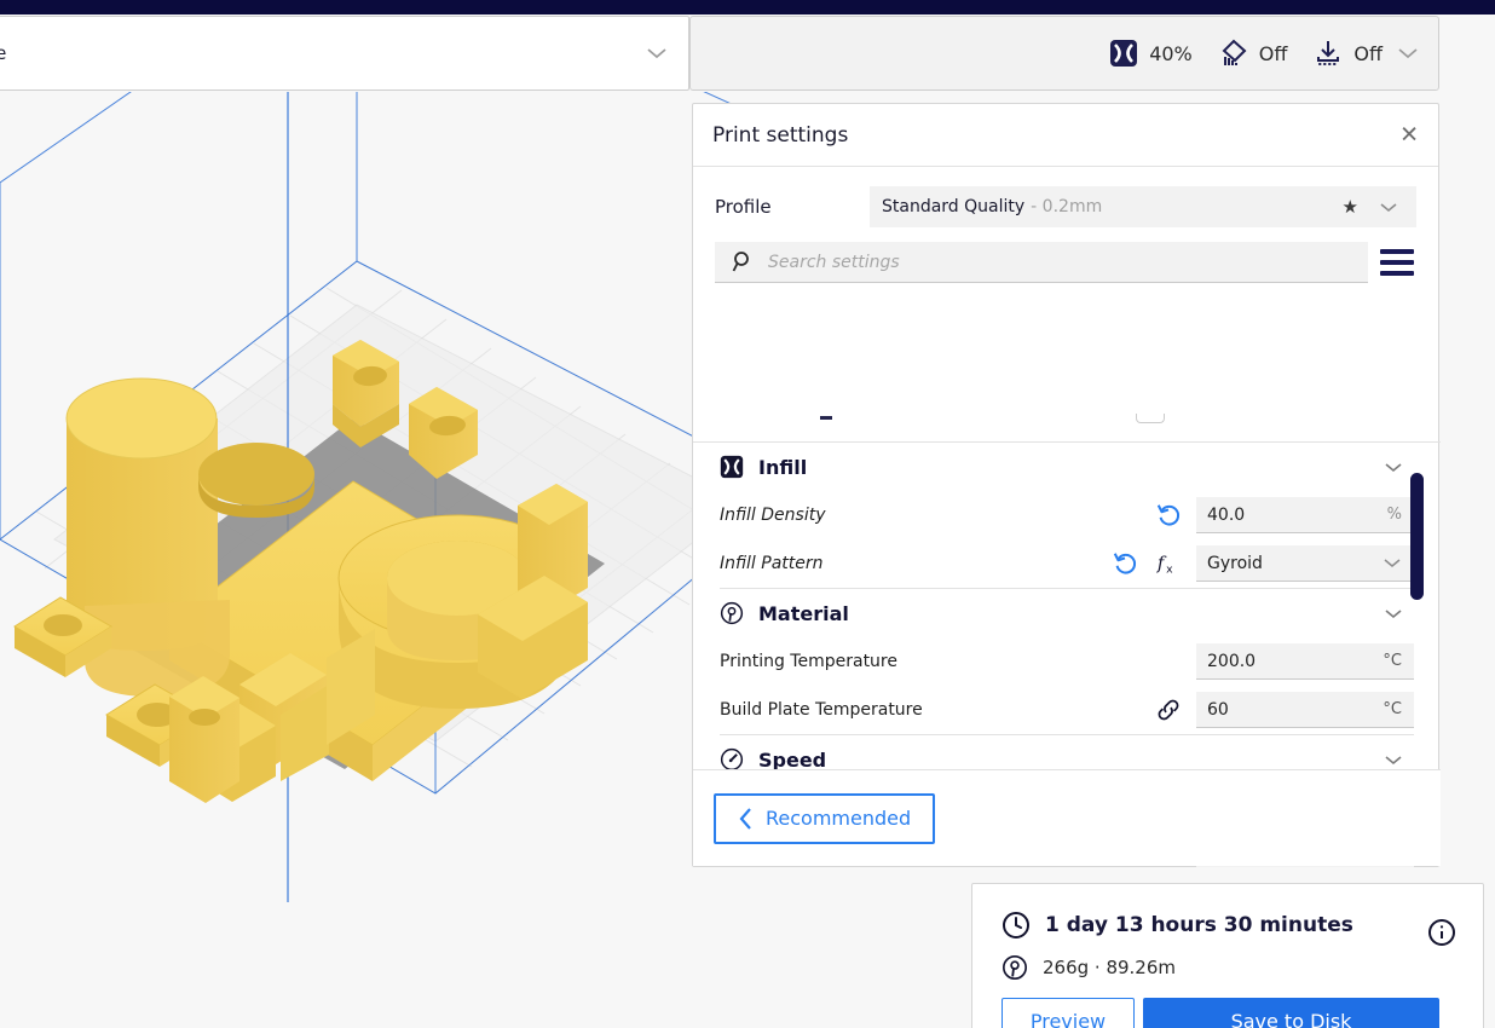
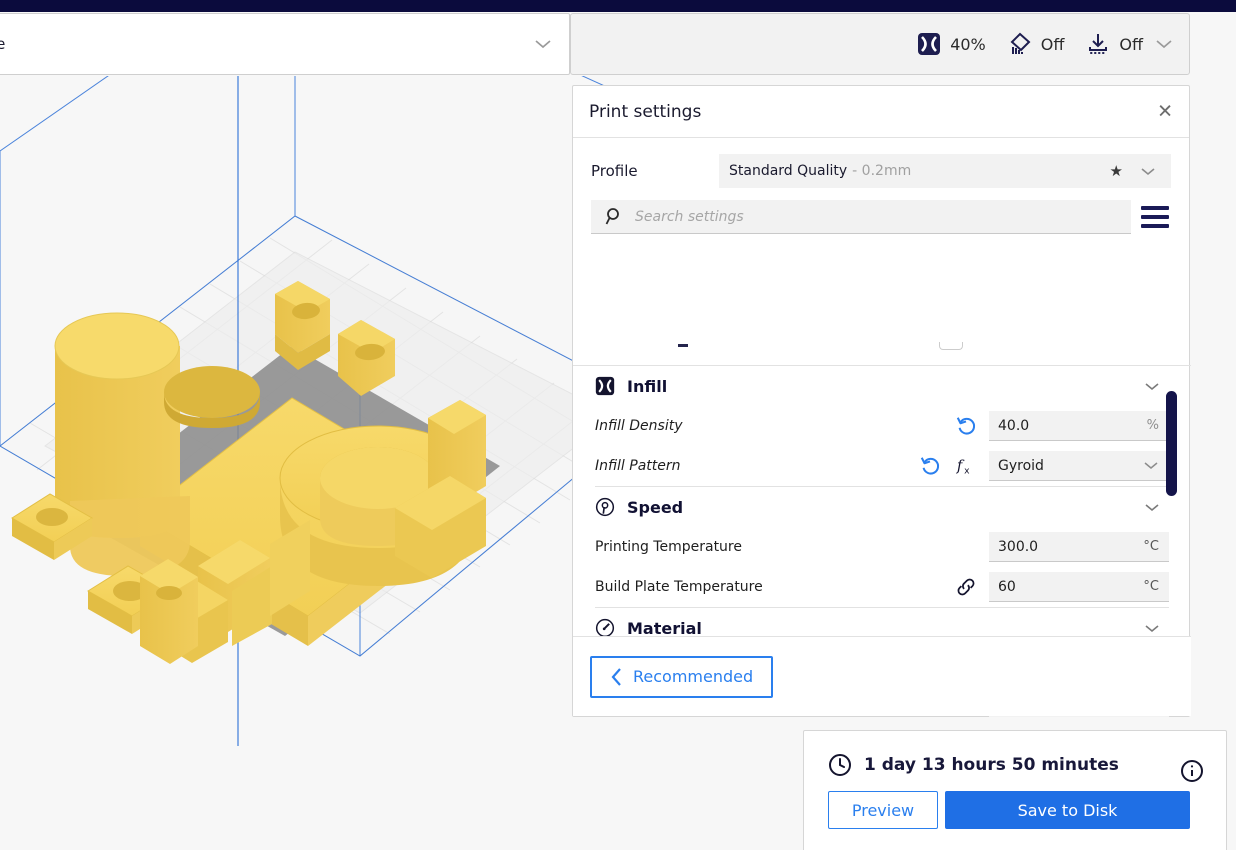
  40%
  Off
  Off
  Print settings
  ✕
  Profile
  Standard Quality
  - 0.2mm
  ★
  Search settings
  Infill
  Infill Density
  40.0
  %
  Infill Pattern
  f
  x
  Gyroid
- Material
+ Speed
  Printing Temperature
- 200.0
+ 300.0
  °C
  Build Plate Temperature
  60
  °C
- Speed
+ Material
  Recommended
- 1 day 13 hours 30 minutes
+ 1 day 13 hours 50 minutes
- 266g · 89.26m
  Preview
  Save to Disk
